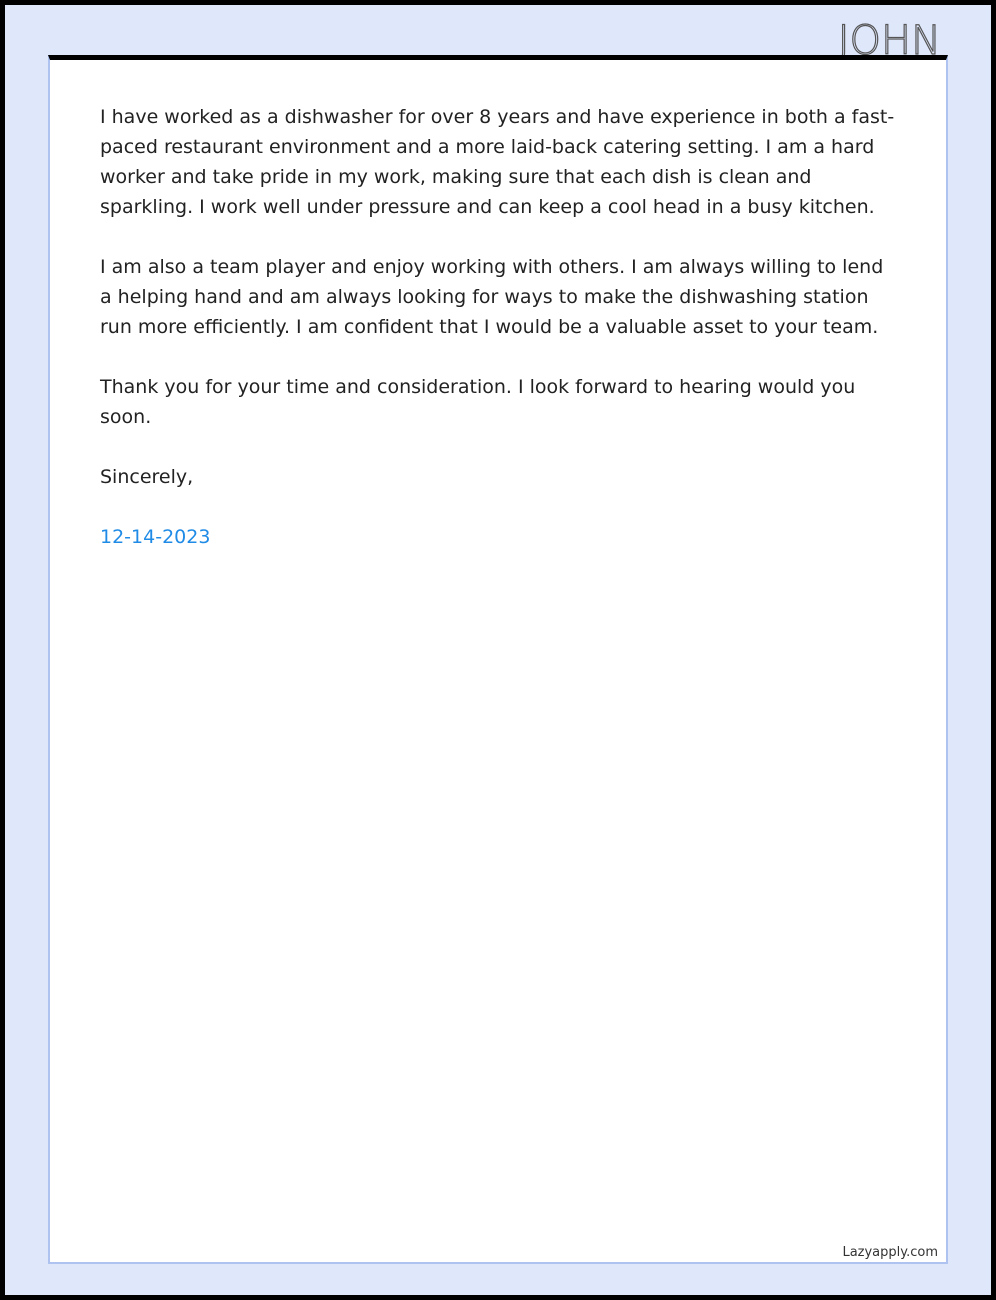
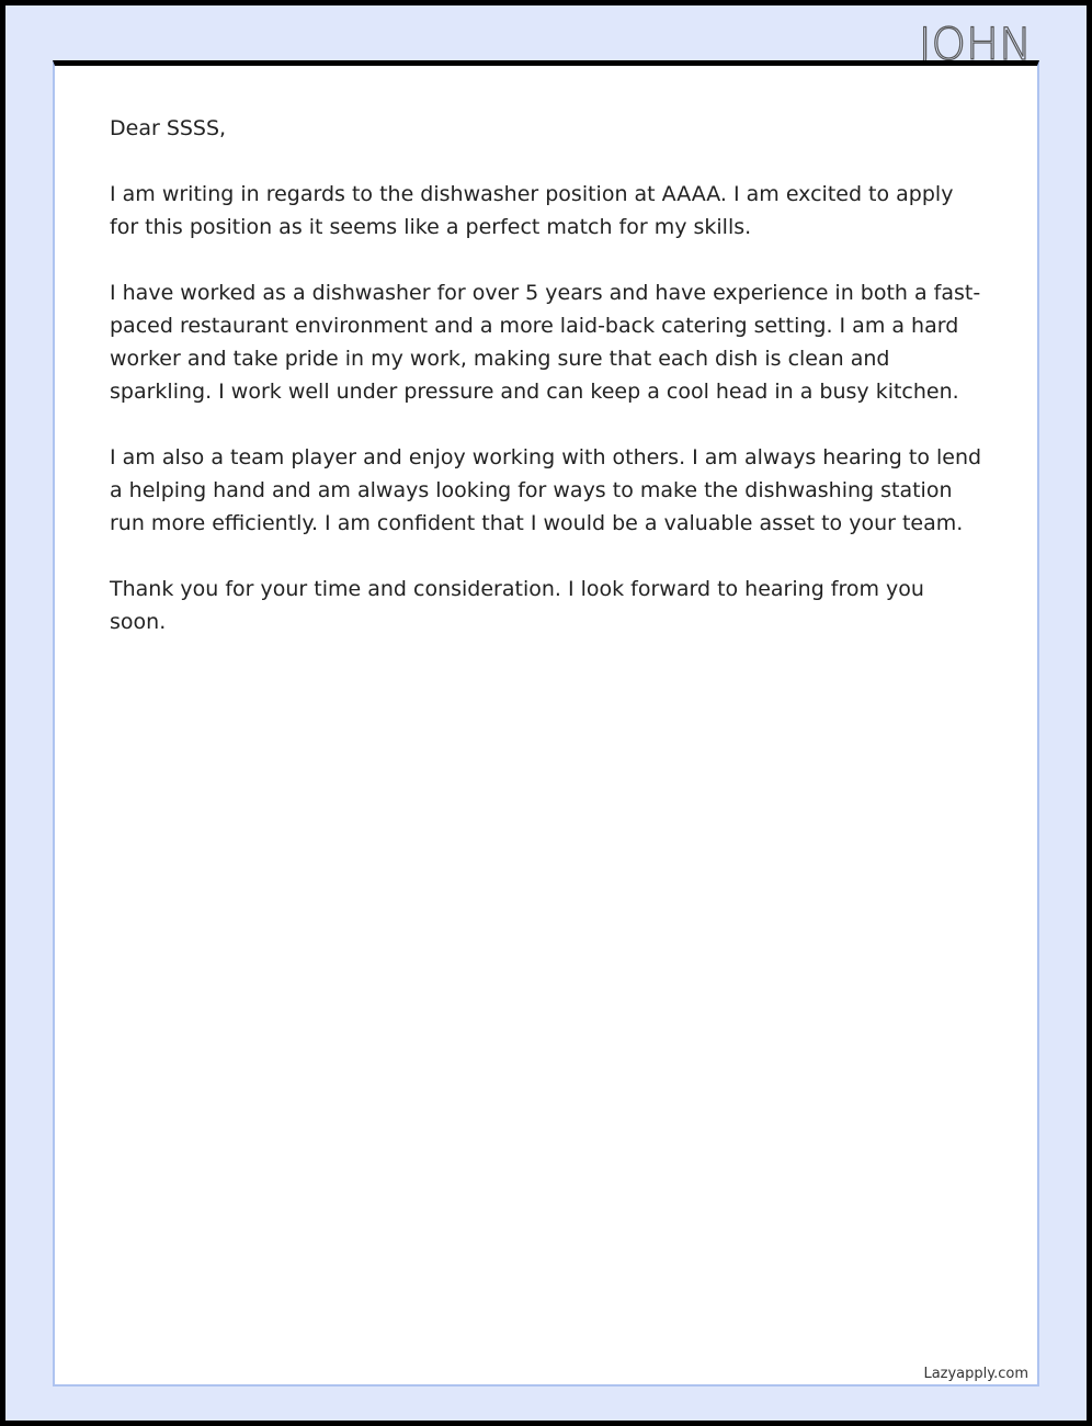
  JOHN
+ Dear SSSS,
+ I am writing in regards to the dishwasher position at AAAA. I am excited to apply for this position as it seems like a perfect match for my skills.
- I have worked as a dishwasher for over 8 years and have experience in both a fast-paced restaurant environment and a more laid-back catering setting. I am a hard worker and take pride in my work, making sure that each dish is clean and sparkling. I work well under pressure and can keep a cool head in a busy kitchen.
+ I have worked as a dishwasher for over 5 years and have experience in both a fast-paced restaurant environment and a more laid-back catering setting. I am a hard worker and take pride in my work, making sure that each dish is clean and sparkling. I work well under pressure and can keep a cool head in a busy kitchen.
- I am also a team player and enjoy working with others. I am always willing to lend a helping hand and am always looking for ways to make the dishwashing station run more efficiently. I am confident that I would be a valuable asset to your team.
+ I am also a team player and enjoy working with others. I am always hearing to lend a helping hand and am always looking for ways to make the dishwashing station run more efficiently. I am confident that I would be a valuable asset to your team.
- Thank you for your time and consideration. I look forward to hearing would you soon.
+ Thank you for your time and consideration. I look forward to hearing from you soon.
- Sincerely,
- 12-14-2023
  Lazyapply.com
